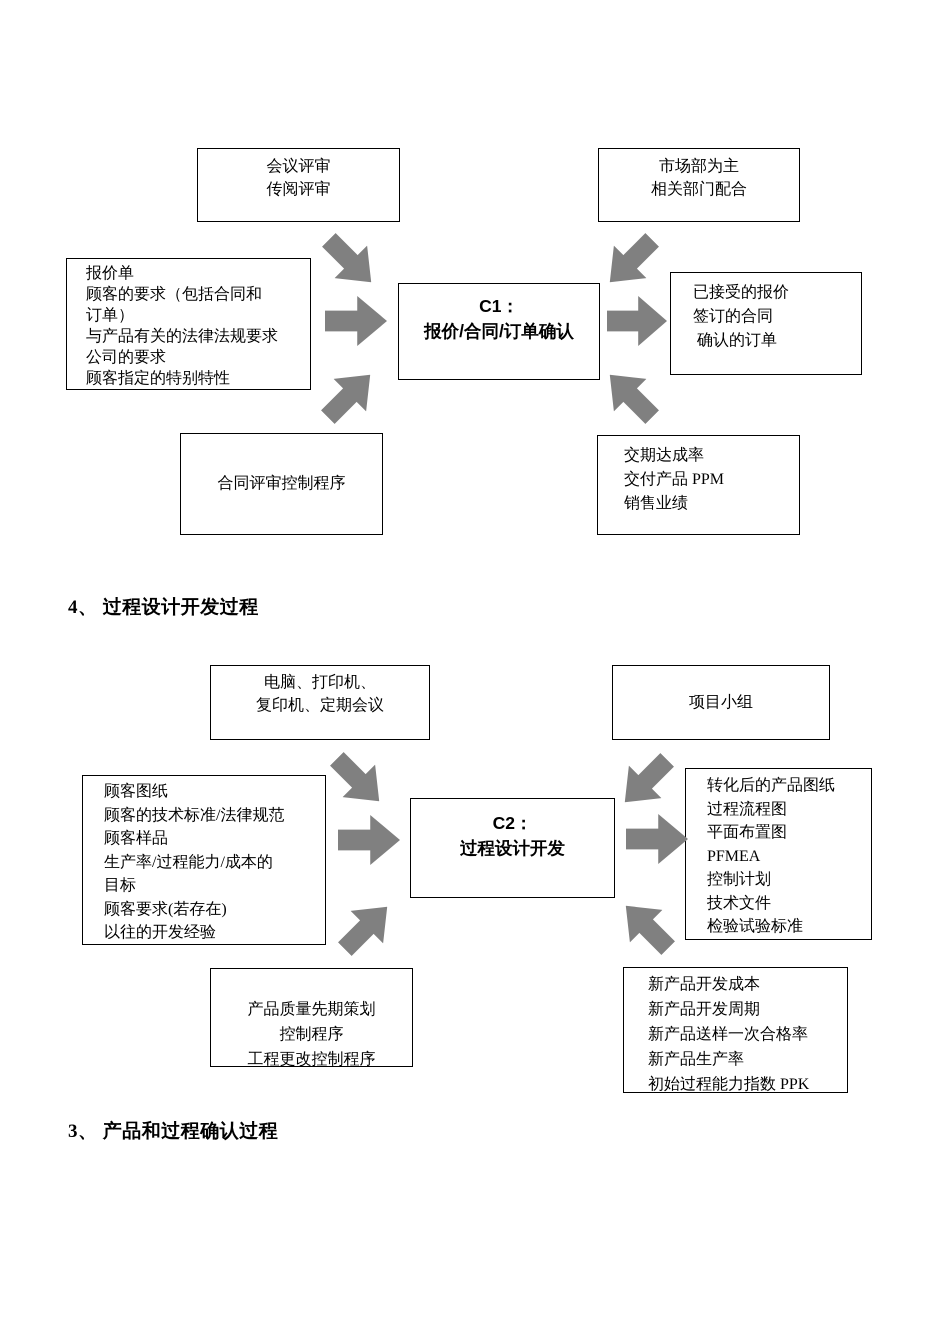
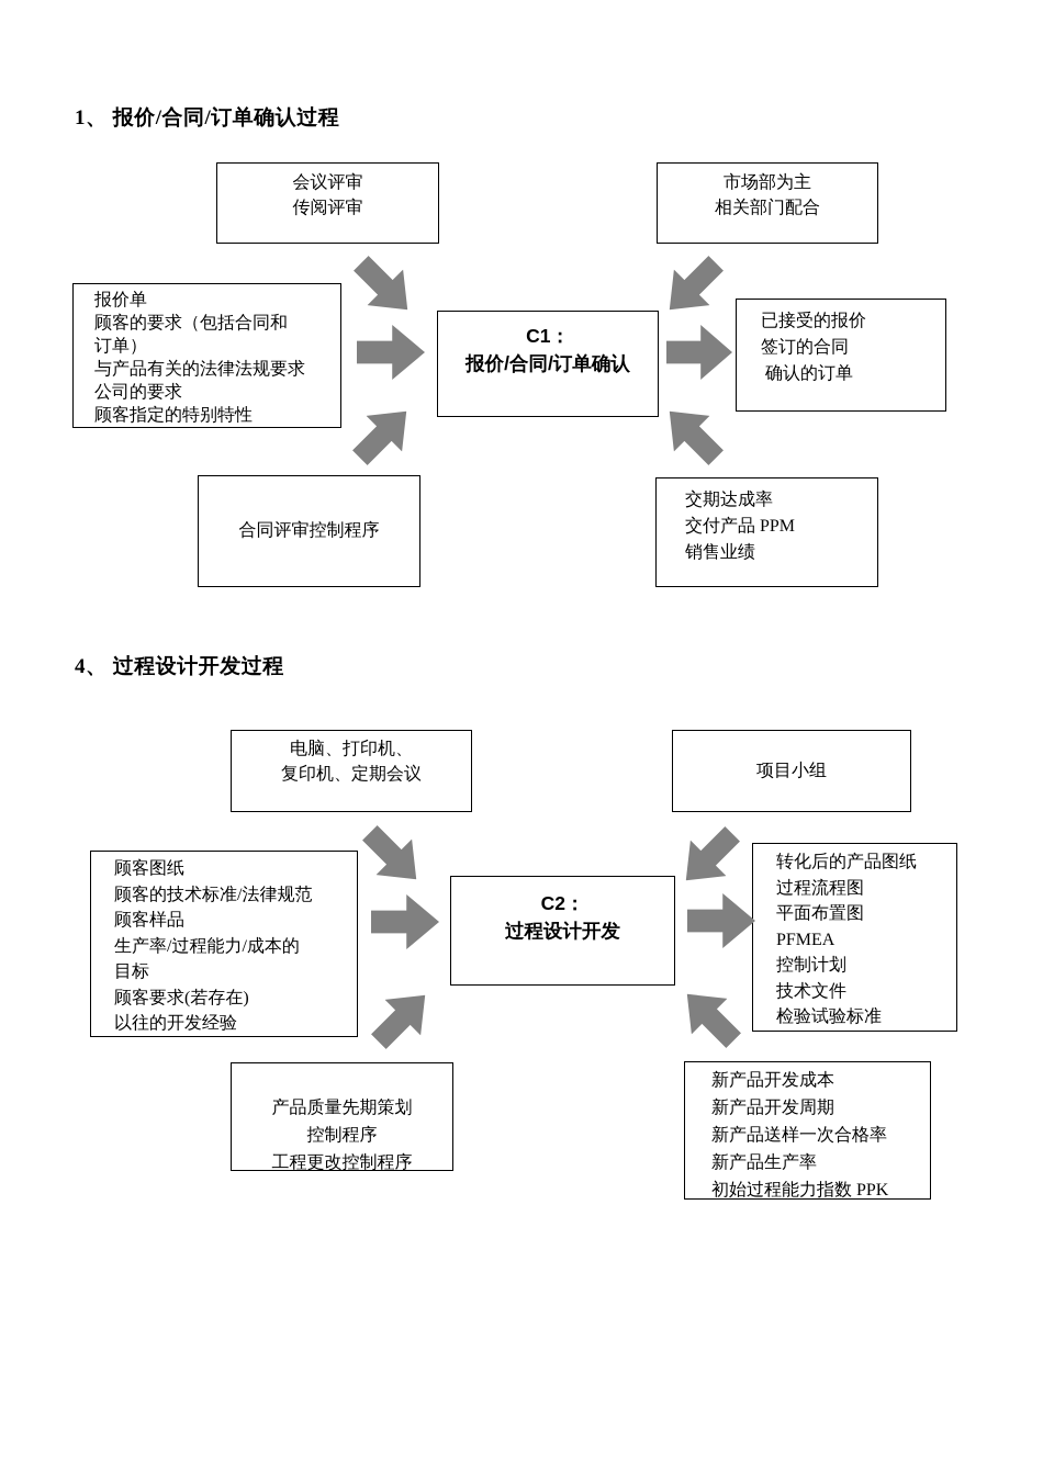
+ 1、 报价/合同/订单确认过程
  会议评审
  传阅评审
  市场部为主
  相关部门配合
  报价单
  顾客的要求（包括合同和
  订单）
  与产品有关的法律法规要求
  公司的要求
  顾客指定的特别特性
  C1：
  报价/合同/订单确认
  已接受的报价
  签订的合同
  确认的订单
  合同评审控制程序
  交期达成率
  交付产品 PPM
  销售业绩
  4、 过程设计开发过程
  电脑、打印机、
  复印机、定期会议
  项目小组
  顾客图纸
  顾客的技术标准/法律规范
  顾客样品
  生产率/过程能力/成本的
  目标
  顾客要求(若存在)
  以往的开发经验
  C2：
  过程设计开发
  转化后的产品图纸
  过程流程图
  平面布置图
  PFMEA
  控制计划
  技术文件
  检验试验标准
  产品质量先期策划
  控制程序
  工程更改控制程序
  新产品开发成本
  新产品开发周期
  新产品送样一次合格率
  新产品生产率
  初始过程能力指数 PPK
- 3、 产品和过程确认过程
